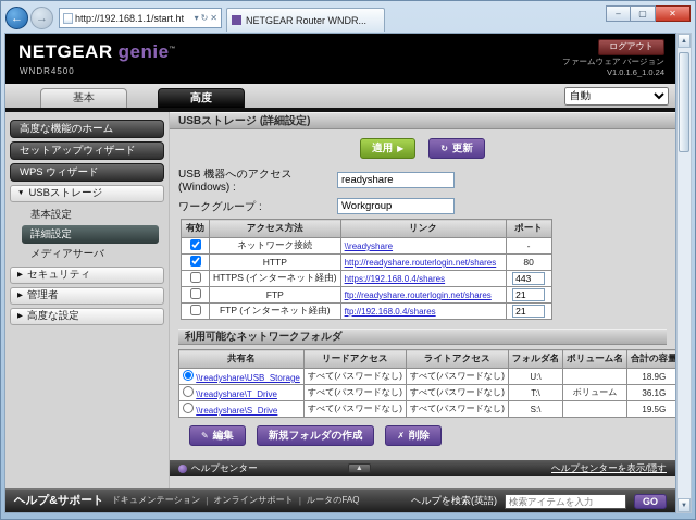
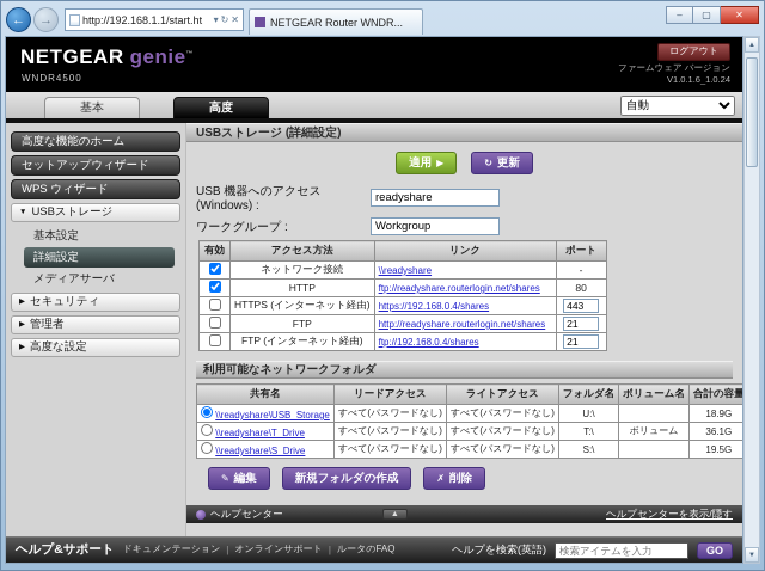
  ←
  →
  http://192.168.1.1/start.ht
  ▾
  ↻
  ✕
  NETGEAR Router WNDR...
  –
  ▢
  ✕
  NETGEAR genie
  WNDR4500
  ログアウト
  ファームウェア バージョン
  V1.0.1.6_1.0.24
  基本
  高度
  自動
  高度な機能のホーム
  セットアップウィザード
  WPS ウィザード
  USBストレージ
  基本設定
  詳細設定
  メディアサーバ
  セキュリティ
  管理者
  高度な設定
  USBストレージ (詳細設定)
  適用
  ▶
  ↻
  更新
  USB 機器へのアクセス(Windows) :
  readyshare
  ワークグループ :
  Workgroup
  有効	アクセス方法	リンク	ポート
  	ネットワーク接続	\\readyshare	-
- 	HTTP	http://readyshare.routerlogin.net/shares	80
+ 	HTTP	ftp://readyshare.routerlogin.net/shares	80
  	HTTPS (インターネット経由)	https://192.168.0.4/shares	443
- 	FTP	ftp://readyshare.routerlogin.net/shares	21
+ 	FTP	http://readyshare.routerlogin.net/shares	21
  	FTP (インターネット経由)	ftp://192.168.0.4/shares	21
  利用可能なネットワークフォルダ
  共有名	リードアクセス	ライトアクセス	フォルダ名	ボリューム名	合計の容量
  \\readyshare\USB_Storage	すべて(パスワードなし)	すべて(パスワードなし)	U:\		18.9G
  \\readyshare\T_Drive	すべて(パスワードなし)	すべて(パスワードなし)	T:\	ボリューム	36.1G
  \\readyshare\S_Drive	すべて(パスワードなし)	すべて(パスワードなし)	S:\		19.5G
  ✎
  編集
  新規フォルダの作成
  ✗
  削除
  ヘルプセンター
  ヘルプセンターを表示/隠す
  ヘルプ&サポート
  ドキュメンテーション
  |
  オンラインサポート
  |
  ルータのFAQ
  ヘルプを検索(英語)
  検索アイテムを入力
  GO
